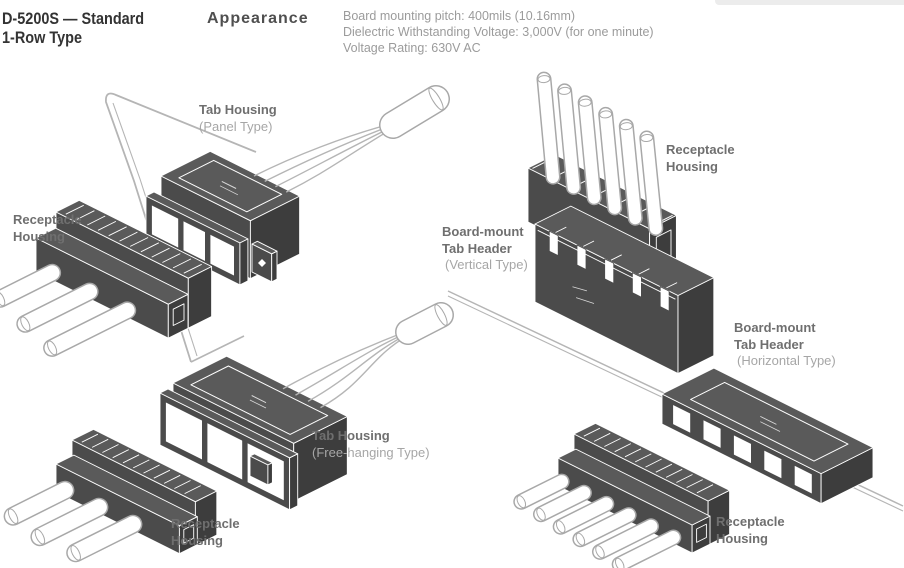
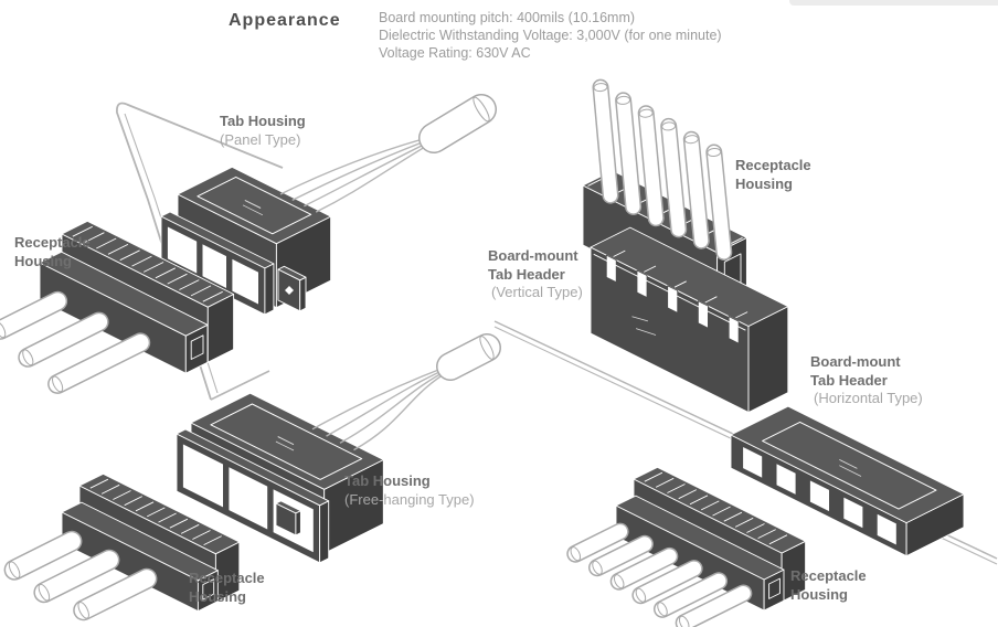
- D-5200S — Standard
- 1-Row Type
  Appearance
  Board mounting pitch: 400mils (10.16mm)
  Dielectric Withstanding Voltage: 3,000V (for one minute)
  Voltage Rating: 630V AC
  Tab Housing
  (Panel Type)
  Receptacle
  Housing
  Receptacle
  Housing
  Board-mount
  Tab Header
  (Vertical Type)
  Board-mount
  Tab Header
  (Horizontal Type)
  Tab Housing
  (Free-hanging Type)
  Receptacle
  Housing
  Receptacle
  Housing
